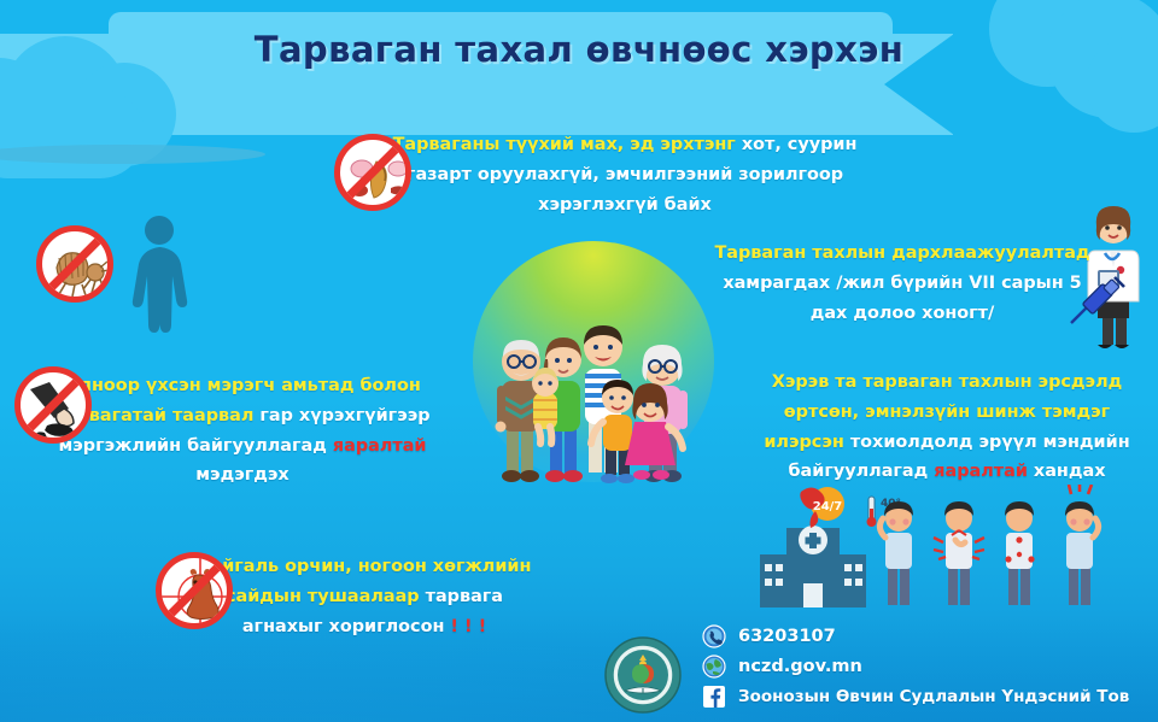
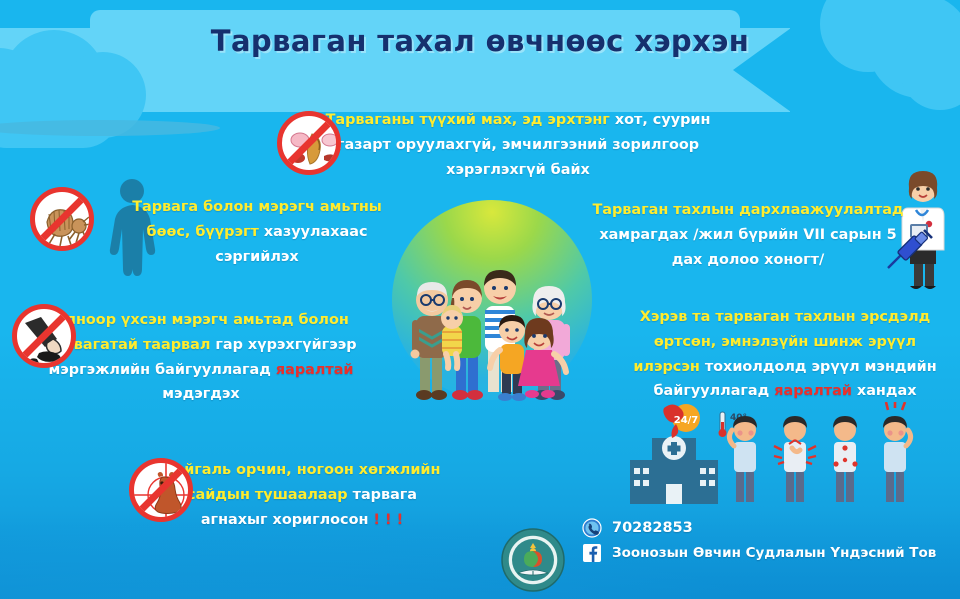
  Тарваган тахал өвчнөөс хэрхэн
  арваганы түүхий мах, эд эрхтэнг хот, суурин азарт оруулахгүй, эмчилгээний зорилгоор хэрэглэхгүй байх
+ Тарвага болон мэрэгч амьтны бөөс, бүүрэгт хазуулахаас сэргийлэх
  ноор үхсэн мэрэгч амьтад болон вагатай таарвал гар хүрэхгүйгээр мэргэжлийн байгууллагад яаралтай мэдэгдэх
  йгаль орчин, ногоон хөгжлийн айдын тушаалаар тарвага агнахыг хориглосон ! ! !
  Тарваган тахлын дархлаажуулалтад хамрагдах /жил бүрийн VII сарын 5 дах долоо хоногт/
- Хэрэв та тарваган тахлын эрсдэлд өртсөн, эмнэлзүйн шинж тэмдэг илэрсэн тохиолдолд эрүүл мэндийн байгууллагад яаралтай хандах
+ Хэрэв та тарваган тахлын эрсдэлд өртсөн, эмнэлзүйн шинж эрүүл илэрсэн тохиолдолд эрүүл мэндийн байгууллагад яаралтай хандах
  24/7
- 63203107
+ 70282853
- nczd.gov.mn
  Зоонозын Өвчин Судлалын Үндэсний Тов
